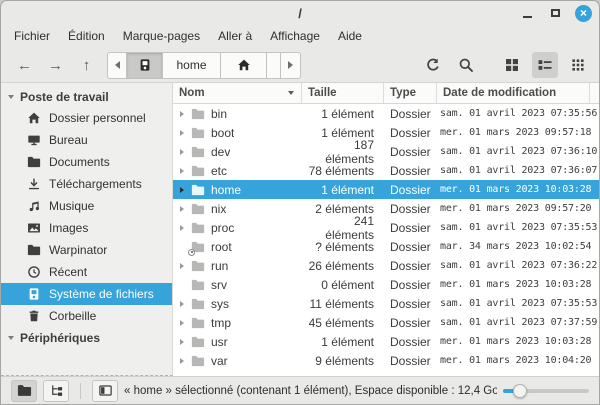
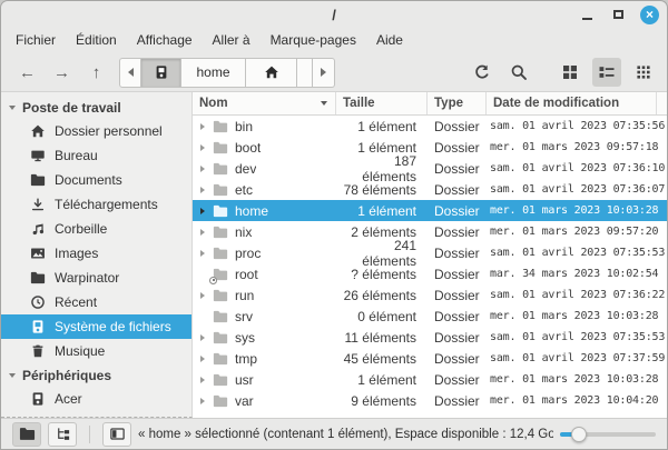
  /
  ×
  Fichier
  Édition
- Marque-pages
+ Affichage
  Aller à
- Affichage
+ Marque-pages
  Aide
  ←
  →
  ↑
  home
  Poste de travail
  Dossier personnel
  Bureau
  Documents
  Téléchargements
- Musique
+ Corbeille
  Images
  Warpinator
  Récent
  Système de fichiers
- Corbeille
+ Musique
  Périphériques
+ Acer
  Nom
  Taille
  Type
  Date de modification
  bin
  1 élément
  Dossier
  sam. 01 avril 2023 07:35:56
  boot
  1 élément
  Dossier
  mer. 01 mars 2023 09:57:18
  dev
  187 éléments
  Dossier
  sam. 01 avril 2023 07:36:10
  etc
  78 éléments
  Dossier
  sam. 01 avril 2023 07:36:07
  home
  1 élément
  Dossier
  mer. 01 mars 2023 10:03:28
  nix
  2 éléments
  Dossier
  mer. 01 mars 2023 09:57:20
  proc
  241 éléments
  Dossier
  sam. 01 avril 2023 07:35:53
  root
  ? éléments
  Dossier
  mar. 34 mars 2023 10:02:54
  run
  26 éléments
  Dossier
  sam. 01 avril 2023 07:36:22
  srv
  0 élément
  Dossier
  mer. 01 mars 2023 10:03:28
  sys
  11 éléments
  Dossier
  sam. 01 avril 2023 07:35:53
  tmp
  45 éléments
  Dossier
  sam. 01 avril 2023 07:37:59
  usr
  1 élément
  Dossier
  mer. 01 mars 2023 10:03:28
  var
  9 éléments
  Dossier
  mer. 01 mars 2023 10:04:20
  « home » sélectionné (contenant 1 élément), Espace disponible : 12,4 Go
